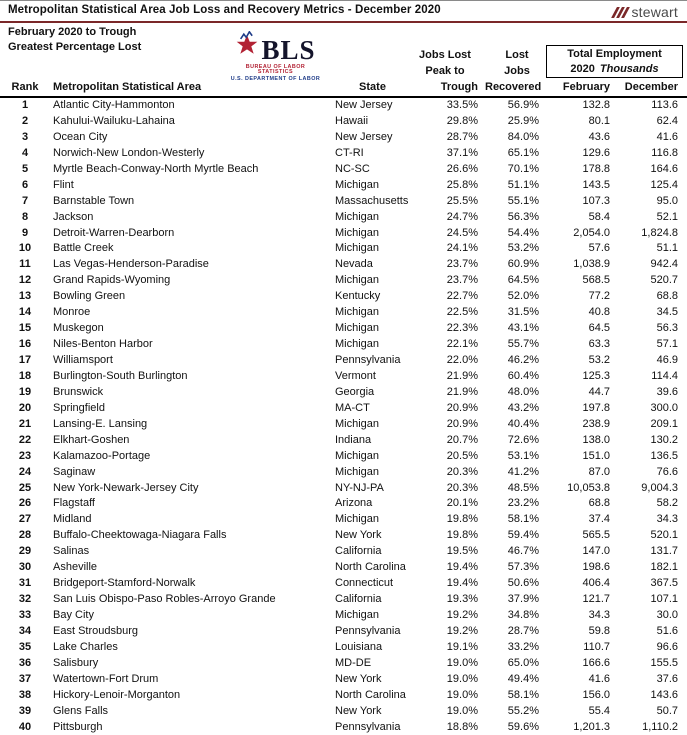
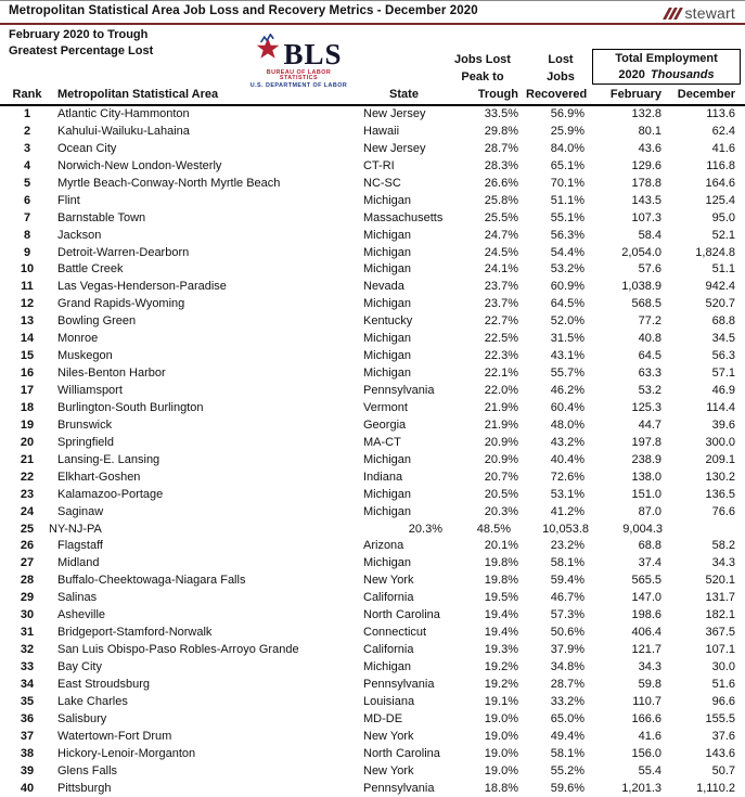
  Metropolitan Statistical Area Job Loss and Recovery Metrics - December 2020
  stewart
  February 2020 to Trough
  Greatest Percentage Lost
  BLS
  Jobs Lost
  Peak to
  Lost
  Jobs
  Total Employment
  2020 Thousands
  Rank
  Metropolitan Statistical Area
  State
  Trough
  Recovered
  February
  December
  1
  Atlantic City-Hammonton
  New Jersey
  33.5%
  56.9%
  132.8
  113.6
  2
  Kahului-Wailuku-Lahaina
  Hawaii
  29.8%
  25.9%
  80.1
  62.4
  3
  Ocean City
  New Jersey
  28.7%
  84.0%
  43.6
  41.6
  4
  Norwich-New London-Westerly
  CT-RI
- 37.1%
+ 28.3%
  65.1%
  129.6
  116.8
  5
  Myrtle Beach-Conway-North Myrtle Beach
  NC-SC
  26.6%
  70.1%
  178.8
  164.6
  6
  Flint
  Michigan
  25.8%
  51.1%
  143.5
  125.4
  7
  Barnstable Town
  Massachusetts
  25.5%
  55.1%
  107.3
  95.0
  8
  Jackson
  Michigan
  24.7%
  56.3%
  58.4
  52.1
  9
  Detroit-Warren-Dearborn
  Michigan
  24.5%
  54.4%
  2,054.0
  1,824.8
  10
  Battle Creek
  Michigan
  24.1%
  53.2%
  57.6
  51.1
  11
  Las Vegas-Henderson-Paradise
  Nevada
  23.7%
  60.9%
  1,038.9
  942.4
  12
  Grand Rapids-Wyoming
  Michigan
  23.7%
  64.5%
  568.5
  520.7
  13
  Bowling Green
  Kentucky
  22.7%
  52.0%
  77.2
  68.8
  14
  Monroe
  Michigan
  22.5%
  31.5%
  40.8
  34.5
  15
  Muskegon
  Michigan
  22.3%
  43.1%
  64.5
  56.3
  16
  Niles-Benton Harbor
  Michigan
  22.1%
  55.7%
  63.3
  57.1
  17
  Williamsport
  Pennsylvania
  22.0%
  46.2%
  53.2
  46.9
  18
  Burlington-South Burlington
  Vermont
  21.9%
  60.4%
  125.3
  114.4
  19
  Brunswick
  Georgia
  21.9%
  48.0%
  44.7
  39.6
  20
  Springfield
  MA-CT
  20.9%
  43.2%
  197.8
  300.0
  21
  Lansing-E. Lansing
  Michigan
  20.9%
  40.4%
  238.9
  209.1
  22
  Elkhart-Goshen
  Indiana
  20.7%
  72.6%
  138.0
  130.2
  23
  Kalamazoo-Portage
  Michigan
  20.5%
  53.1%
  151.0
  136.5
  24
  Saginaw
  Michigan
  20.3%
  41.2%
  87.0
  76.6
  25
- New York-Newark-Jersey City
  NY-NJ-PA
  20.3%
  48.5%
  10,053.8
  9,004.3
  26
  Flagstaff
  Arizona
  20.1%
  23.2%
  68.8
  58.2
  27
  Midland
  Michigan
  19.8%
  58.1%
  37.4
  34.3
  28
  Buffalo-Cheektowaga-Niagara Falls
  New York
  19.8%
  59.4%
  565.5
  520.1
  29
  Salinas
  California
  19.5%
  46.7%
  147.0
  131.7
  30
  Asheville
  North Carolina
  19.4%
  57.3%
  198.6
  182.1
  31
  Bridgeport-Stamford-Norwalk
  Connecticut
  19.4%
  50.6%
  406.4
  367.5
  32
  San Luis Obispo-Paso Robles-Arroyo Grande
  California
  19.3%
  37.9%
  121.7
  107.1
  33
  Bay City
  Michigan
  19.2%
  34.8%
  34.3
  30.0
  34
  East Stroudsburg
  Pennsylvania
  19.2%
  28.7%
  59.8
  51.6
  35
  Lake Charles
  Louisiana
  19.1%
  33.2%
  110.7
  96.6
  36
  Salisbury
  MD-DE
  19.0%
  65.0%
  166.6
  155.5
  37
  Watertown-Fort Drum
  New York
  19.0%
  49.4%
  41.6
  37.6
  38
  Hickory-Lenoir-Morganton
  North Carolina
  19.0%
  58.1%
  156.0
  143.6
  39
  Glens Falls
  New York
  19.0%
  55.2%
  55.4
  50.7
  40
  Pittsburgh
  Pennsylvania
  18.8%
  59.6%
  1,201.3
  1,110.2
